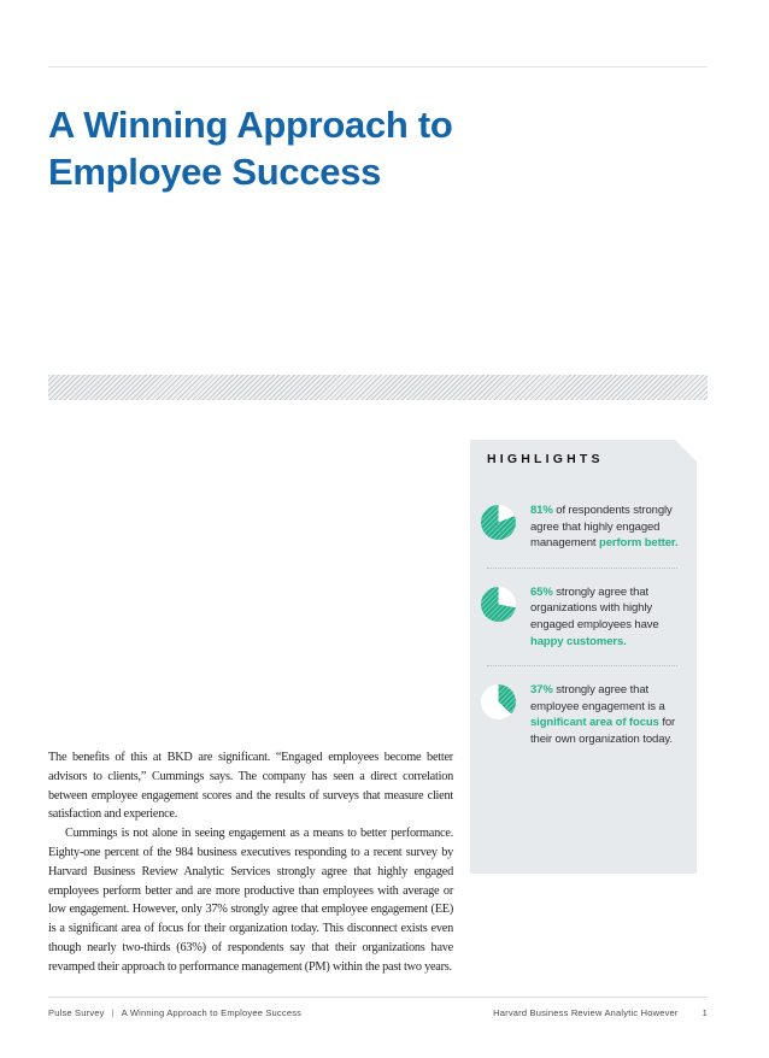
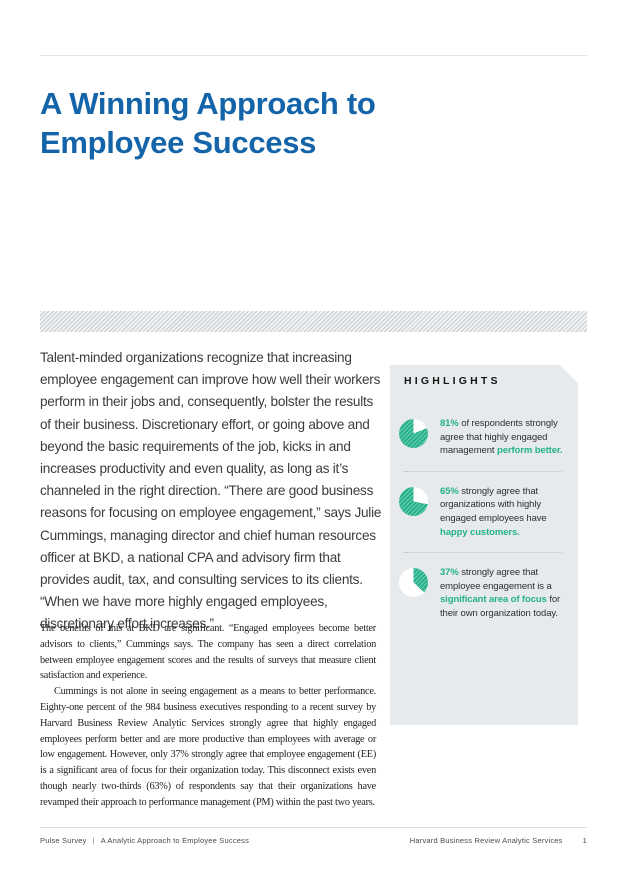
  A Winning Approach to
  Employee Success
+ Talent-minded organizations recognize that increasing employee engagement can improve how well their workers perform in their jobs and, consequently, bolster the results of their business. Discretionary effort, or going above and beyond the basic requirements of the job, kicks in and increases productivity and even quality, as long as it’s channeled in the right direction. “There are good business reasons for focusing on employee engagement,” says Julie Cummings, managing director and chief human resources officer at BKD, a national CPA and advisory firm that provides audit, tax, and consulting services to its clients. “When we have more highly engaged employees, discretionary effort increases.”
  The benefits of this at BKD are significant. “Engaged employees become better advisors to clients,” Cummings says. The company has seen a direct correlation between employee engagement scores and the results of surveys that measure client satisfaction and experience.
  Cummings is not alone in seeing engagement as a means to better performance. Eighty-one percent of the 984 business executives responding to a recent survey by Harvard Business Review Analytic Services strongly agree that highly engaged employees perform better and are more productive than employees with average or low engagement. However, only 37% strongly agree that employee engagement (EE) is a significant area of focus for their organization today. This disconnect exists even though nearly two-thirds (63%) of respondents say that their organizations have revamped their approach to performance management (PM) within the past two years.
  HIGHLIGHTS
  81% of respondents strongly agree that highly engaged management perform better.
  65% strongly agree that organizations with highly engaged employees have happy customers.
  37% strongly agree that employee engagement is a significant area of focus for their own organization today.
- Pulse Survey | A Winning Approach to Employee Success
+ Pulse Survey | A Analytic Approach to Employee Success
- Harvard Business Review Analytic However 1
+ Harvard Business Review Analytic Services 1
